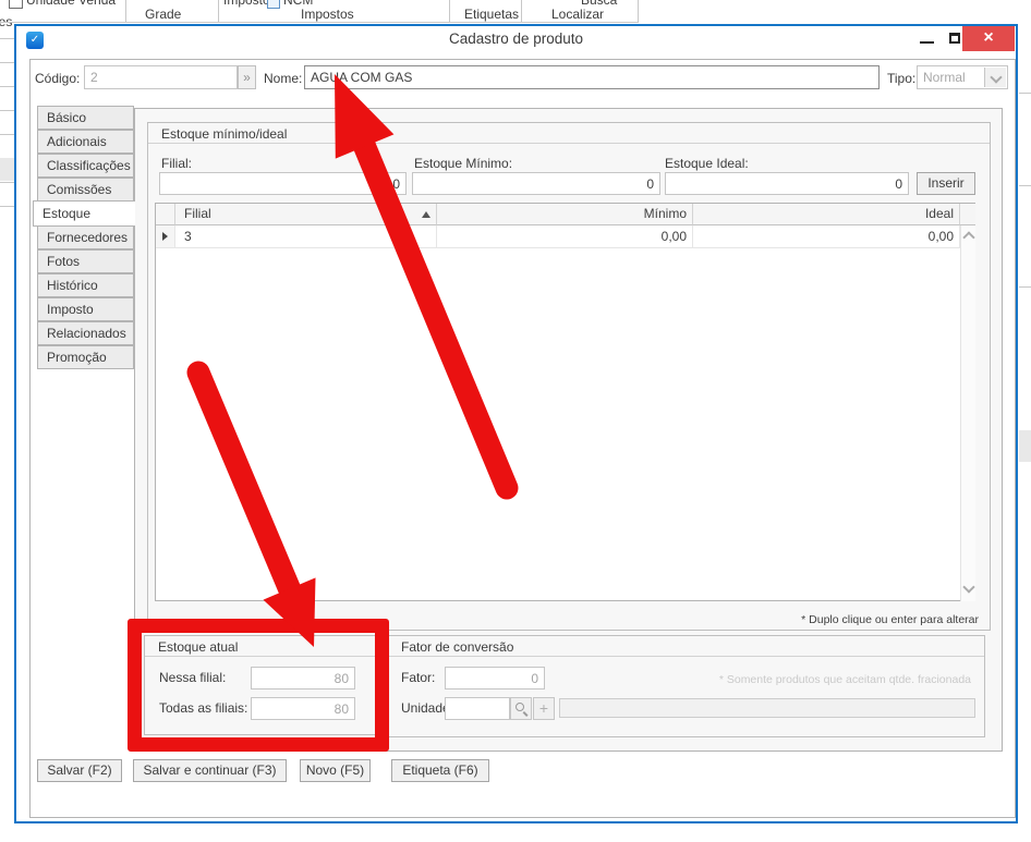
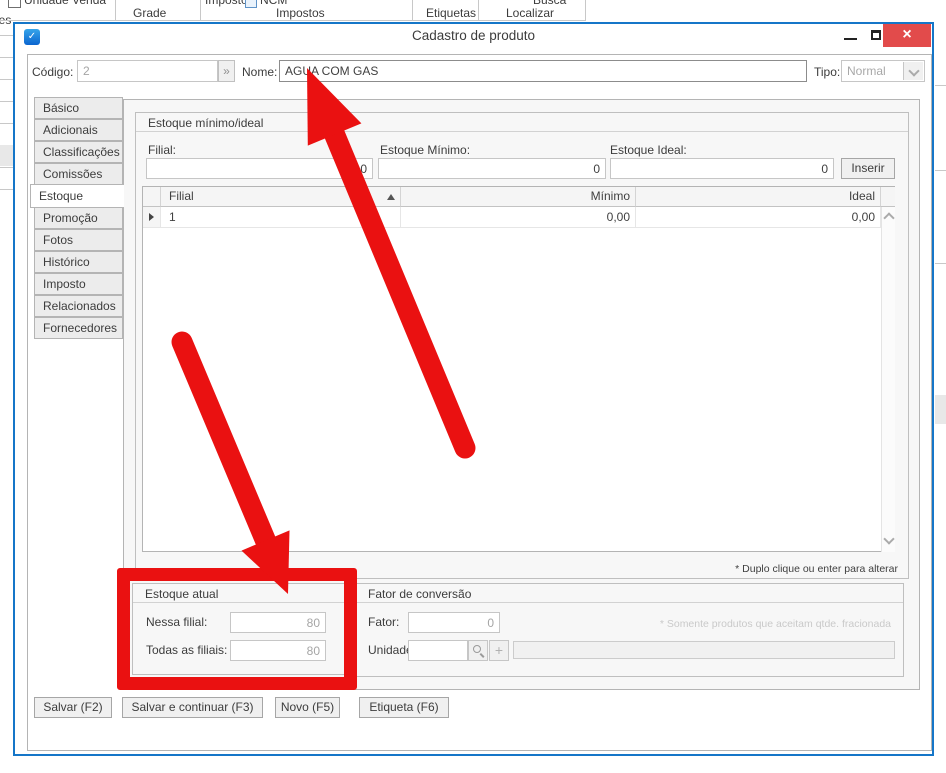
  Unidade Venda
  Impost
  NCM
  Busca
  Grade
  Impostos
  Etiquetas
  Localizar
  ✓
  Cadastro de produto
  ×
  Código:
  2
  »
  Nome:
  AGUA COM GAS
  Tipo:
  Normal
  Básico
  Adicionais
  Classificações
  Comissões
  Estoque
- Fornecedores
+ Promoção
  Fotos
  Histórico
  Imposto
  Relacionados
- Promoção
+ Fornecedores
  Estoque mínimo/ideal
  Filial:
  Estoque Mínimo:
  Estoque Ideal:
  0
  0
  0
  Inserir
  Filial
  Mínimo
  Ideal
- 3
+ 1
  0,00
  0,00
  * Duplo clique ou enter para alterar
  Estoque atual
  Nessa filial:
  80
  Todas as filiais:
  80
  Fator de conversão
  Fator:
  0
  Unidad
  +
  * Somente produtos que aceitam qtde. fracionada
  Salvar (F2)
  Salvar e continuar (F3)
  Novo (F5)
  Etiqueta (F6)
